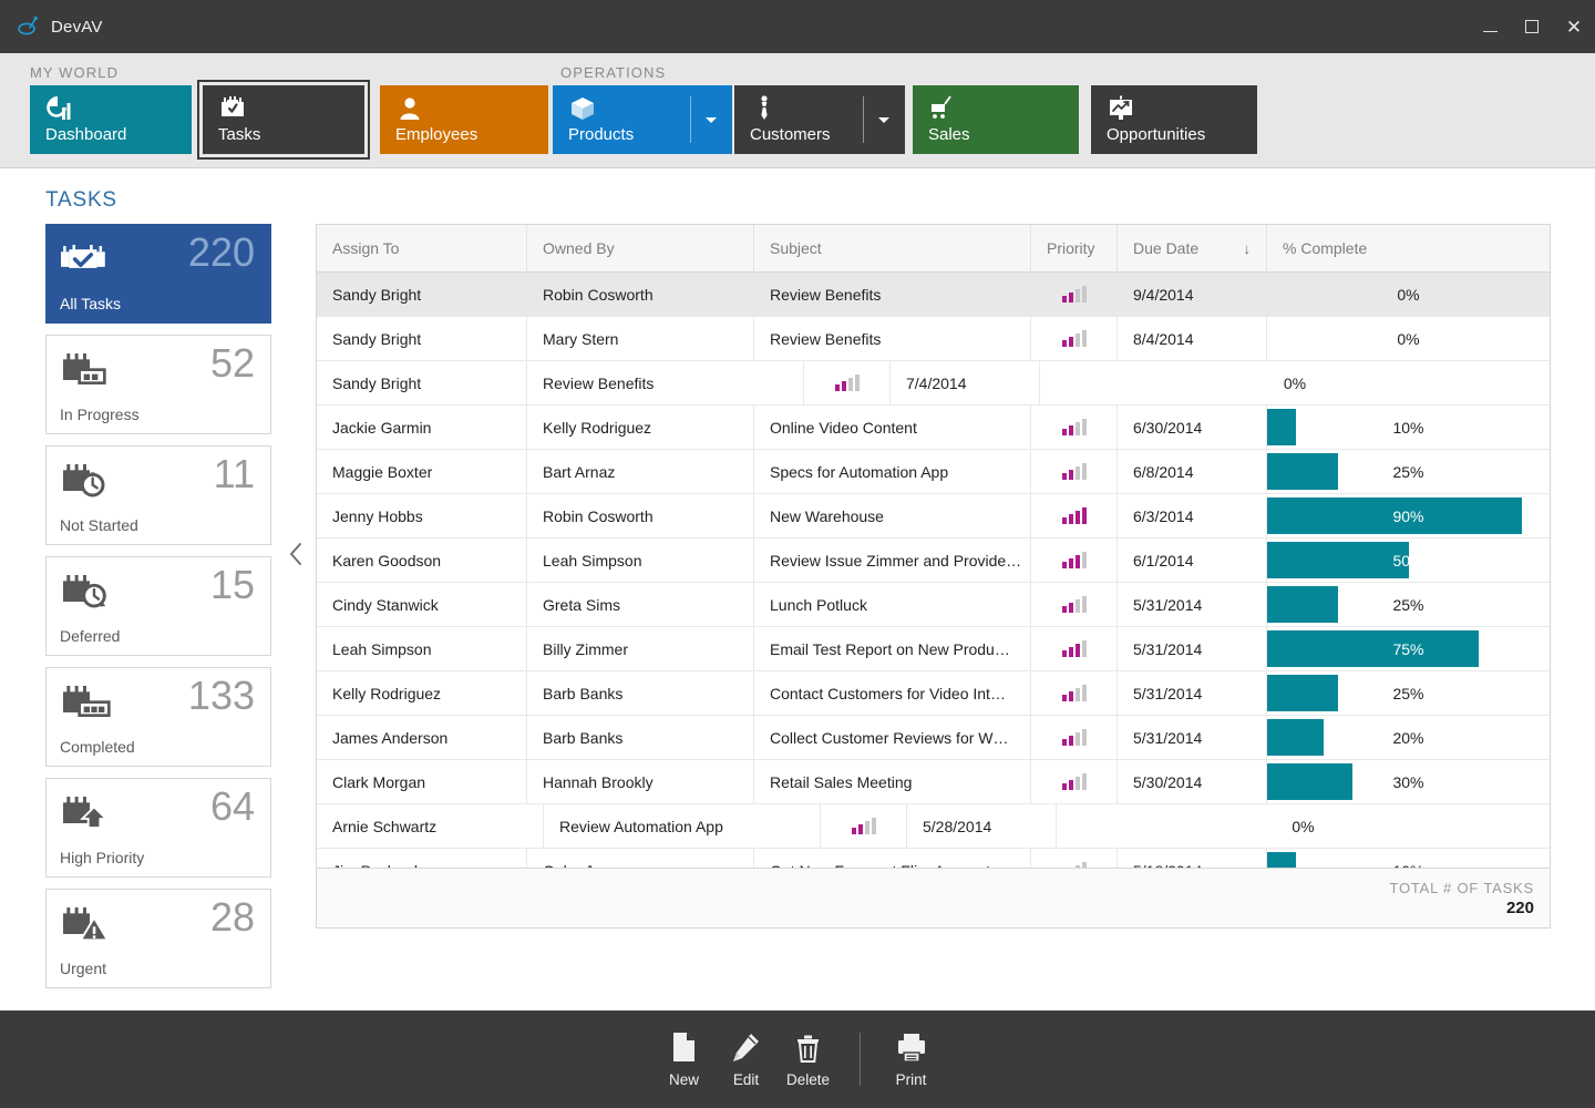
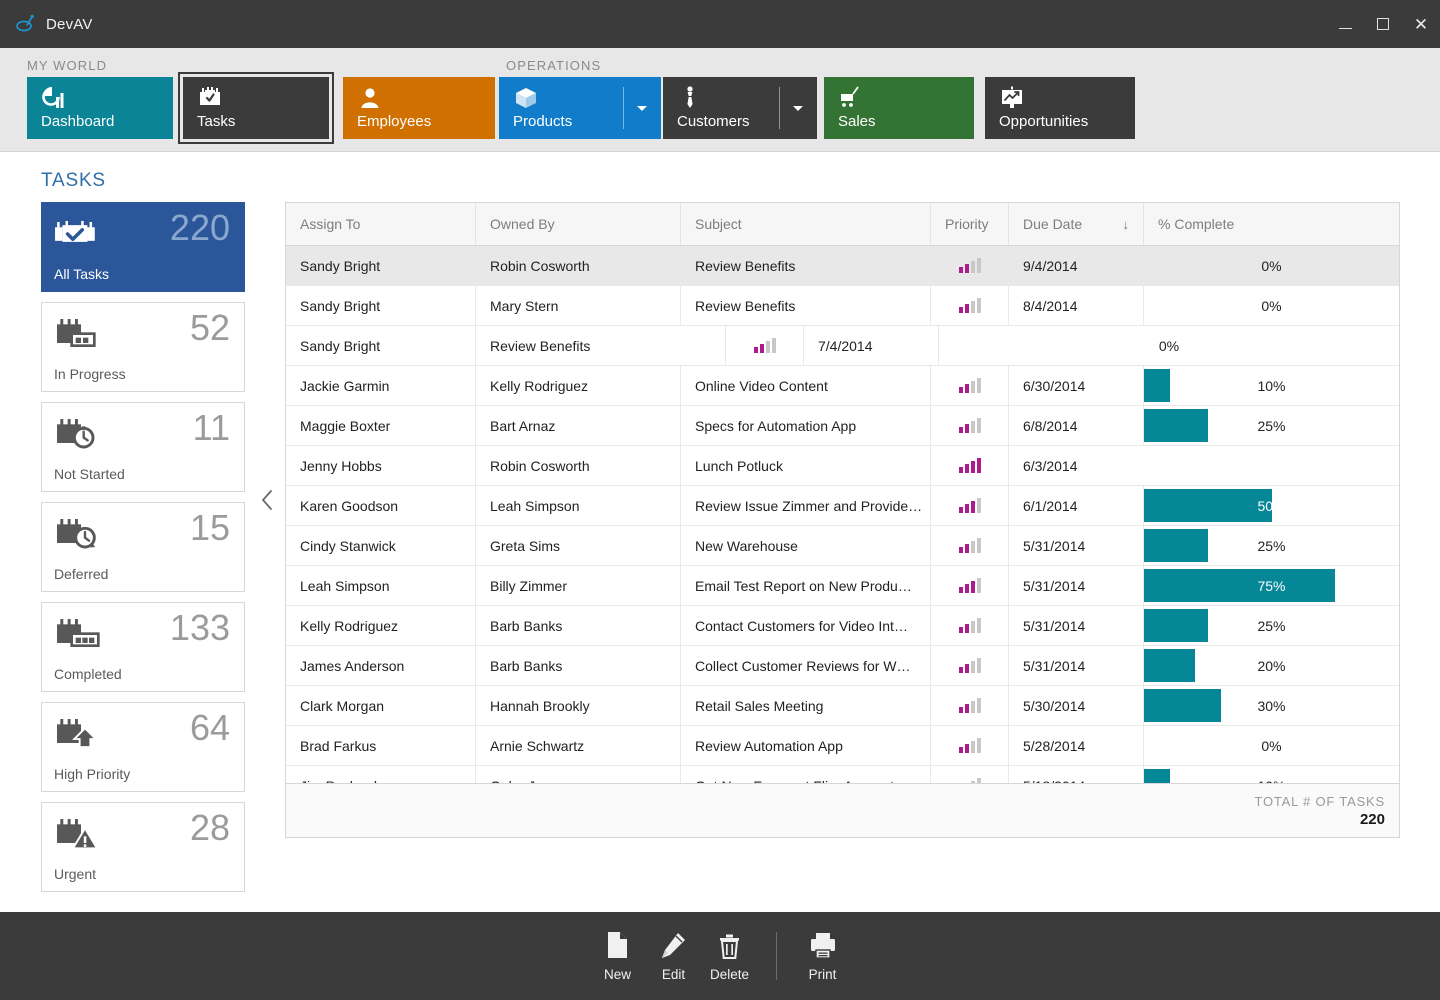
  DevAV
  ✕
  MY WORLD
  OPERATIONS
  Dashboard
  Tasks
  Employees
  Products
  Customers
  Sales
  Opportunities
  TASKS
  220
  All Tasks
  52
  In Progress
  11
  Not Started
  15
  Deferred
  133
  Completed
  64
  High Priority
  28
  Urgent
  Assign To
  Owned By
  Subject
  Priority
  Due Date
  ↓
  % Complete
  Sandy Bright
  Robin Cosworth
  Review Benefits
  9/4/2014
  0%
  Sandy Bright
  Mary Stern
  Review Benefits
  8/4/2014
  0%
  Sandy Bright
  Review Benefits
  7/4/2014
  0%
  Jackie Garmin
  Kelly Rodriguez
  Online Video Content
  6/30/2014
  10%
  Maggie Boxter
  Bart Arnaz
  Specs for Automation App
  6/8/2014
  25%
  Jenny Hobbs
  Robin Cosworth
- New Warehouse
+ Lunch Potluck
  6/3/2014
- 90%
  Karen Goodson
  Leah Simpson
  Review Issue Zimmer and Provide…
  6/1/2014
  50%
  Cindy Stanwick
  Greta Sims
- Lunch Potluck
+ New Warehouse
  5/31/2014
  25%
  Leah Simpson
  Billy Zimmer
  Email Test Report on New Produ…
  5/31/2014
  75%
  Kelly Rodriguez
  Barb Banks
  Contact Customers for Video Int…
  5/31/2014
  25%
  James Anderson
  Barb Banks
  Collect Customer Reviews for W…
  5/31/2014
  20%
  Clark Morgan
  Hannah Brookly
  Retail Sales Meeting
  5/30/2014
  30%
+ Brad Farkus
  Arnie Schwartz
  Review Automation App
  5/28/2014
  0%
  TOTAL # OF TASKS
  220
  New
  Edit
  Delete
  Print
